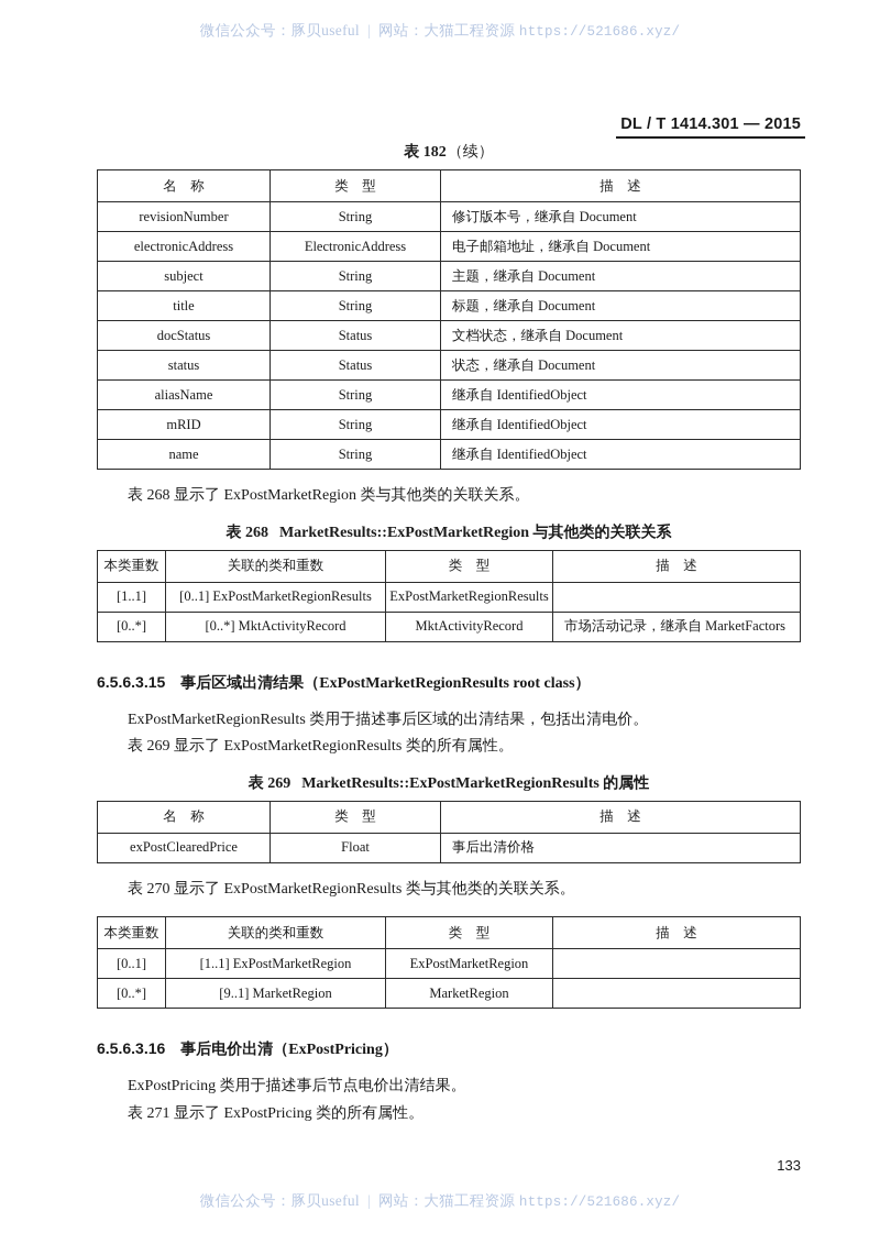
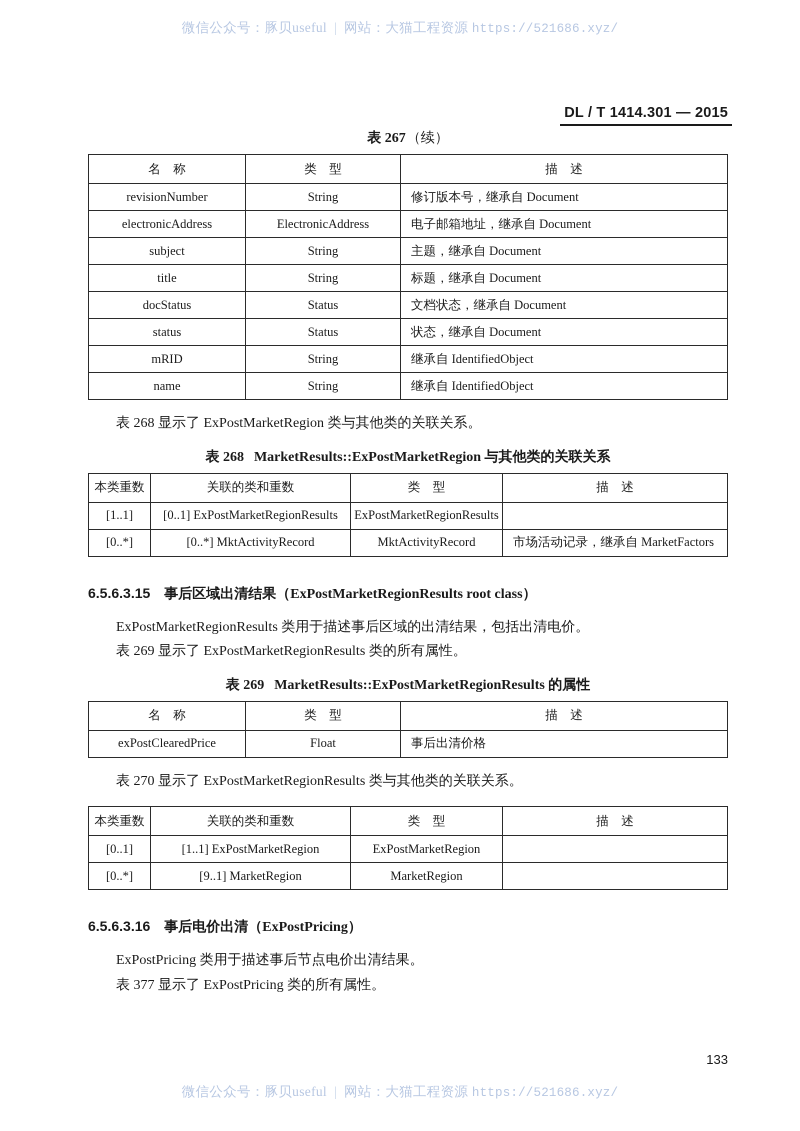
  微信公众号：豚贝useful | 网站：大猫工程资源 https://521686.xyz/
  DL / T 1414.301 — 2015
- 表 182（续）
+ 表 267（续）
  名 称	类 型	描 述
  revisionNumber	String	修订版本号，继承自 Document
  electronicAddress	ElectronicAddress	电子邮箱地址，继承自 Document
  subject	String	主题，继承自 Document
  title	String	标题，继承自 Document
  docStatus	Status	文档状态，继承自 Document
  status	Status	状态，继承自 Document
- aliasName	String	继承自 IdentifiedObject
  mRID	String	继承自 IdentifiedObject
  name	String	继承自 IdentifiedObject
  表 268 显示了 ExPostMarketRegion 类与其他类的关联关系。
  表 268 MarketResults::ExPostMarketRegion 与其他类的关联关系
  本类重数	关联的类和重数	类 型	描 述
  [1..1]	[0..1] ExPostMarketRegionResults	ExPostMarketRegionResults
  [0..*]	[0..*] MktActivityRecord	MktActivityRecord	市场活动记录，继承自 MarketFactors
  6.5.6.3.15 事后区域出清结果（ExPostMarketRegionResults root class）
  ExPostMarketRegionResults 类用于描述事后区域的出清结果，包括出清电价。
  表 269 显示了 ExPostMarketRegionResults 类的所有属性。
  表 269 MarketResults::ExPostMarketRegionResults 的属性
  名 称	类 型	描 述
  exPostClearedPrice	Float	事后出清价格
  表 270 显示了 ExPostMarketRegionResults 类与其他类的关联关系。
  本类重数	关联的类和重数	类 型	描 述
  [0..1]	[1..1] ExPostMarketRegion	ExPostMarketRegion
  [0..*]	[9..1] MarketRegion	MarketRegion
  6.5.6.3.16 事后电价出清（ExPostPricing）
  ExPostPricing 类用于描述事后节点电价出清结果。
- 表 271 显示了 ExPostPricing 类的所有属性。
+ 表 377 显示了 ExPostPricing 类的所有属性。
  133
  微信公众号：豚贝useful | 网站：大猫工程资源 https://521686.xyz/
